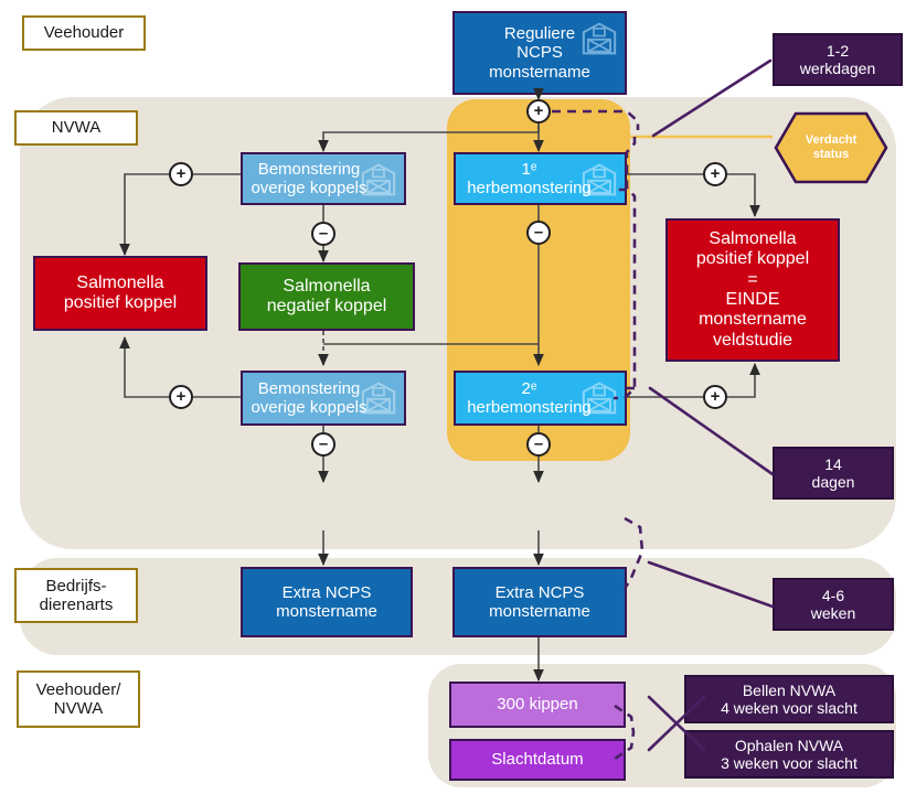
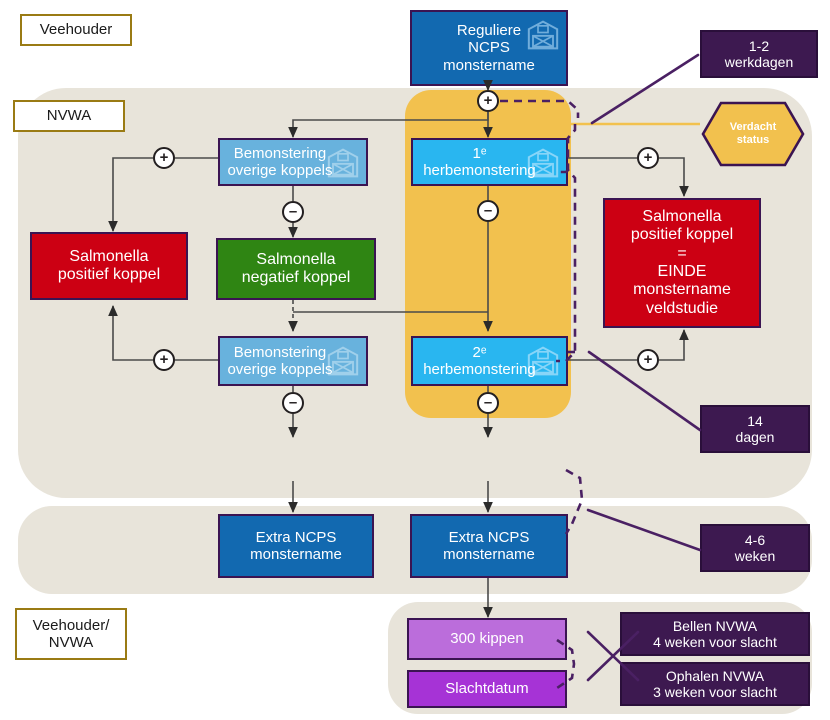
  Veehouder
  NVWA
- Bedrijfs-
- dierenarts
  Veehouder/
  NVWA
  Reguliere
  NCPS
  monstername
  Bemonstering
  overige koppels
  1ᵉ
  herbemonstering
  Salmonella
  positief koppel
  Salmonella
  negatief koppel
  Salmonella
  positief koppel
  =
  EINDE
  monstername
  veldstudie
  Bemonstering
  overige koppels
  2ᵉ
  herbemonstering
  Extra NCPS
  monstername
  Extra NCPS
  monstername
  300 kippen
  Slachtdatum
  Verdacht
  status
  1-2
  werkdagen
  14
  dagen
  4-6
  weken
  Bellen NVWA
  4 weken voor slacht
  Ophalen NVWA
  3 weken voor slacht
  +
  +
  +
  –
  –
  +
  +
  –
  –
